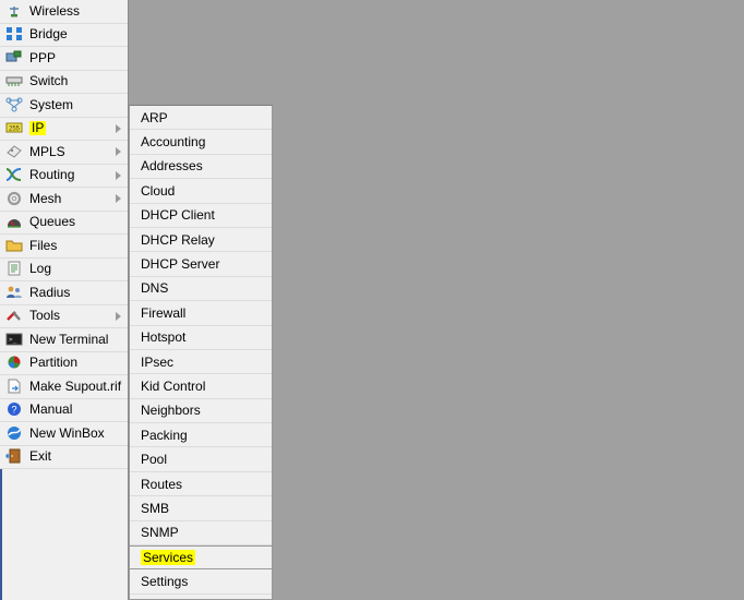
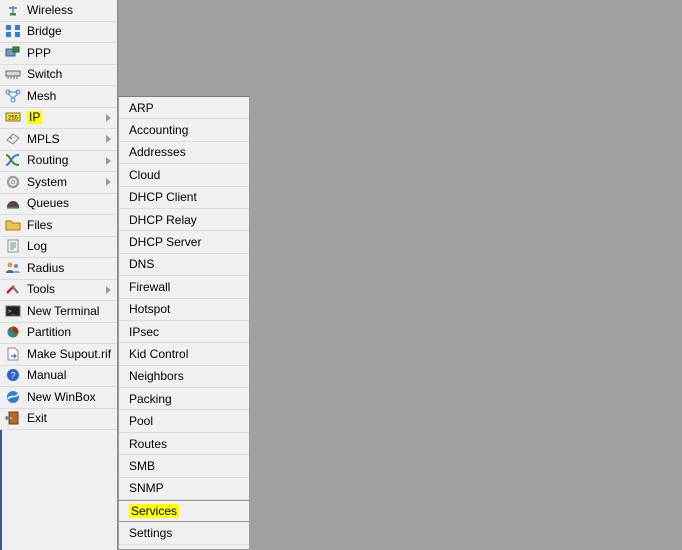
  Wireless
  Bridge
  PPP
  Switch
- System
+ Mesh
  IP
  MPLS
  Routing
- Mesh
+ System
  Queues
  Files
  Log
  Radius
  Tools
  New Terminal
  Partition
  Make Supout.rif
  ?
  Manual
  New WinBox
  Exit
  ARP
  Accounting
  Addresses
  Cloud
  DHCP Client
  DHCP Relay
  DHCP Server
  DNS
  Firewall
  Hotspot
  IPsec
  Kid Control
  Neighbors
  Packing
  Pool
  Routes
  SMB
  SNMP
  Services
  Settings
